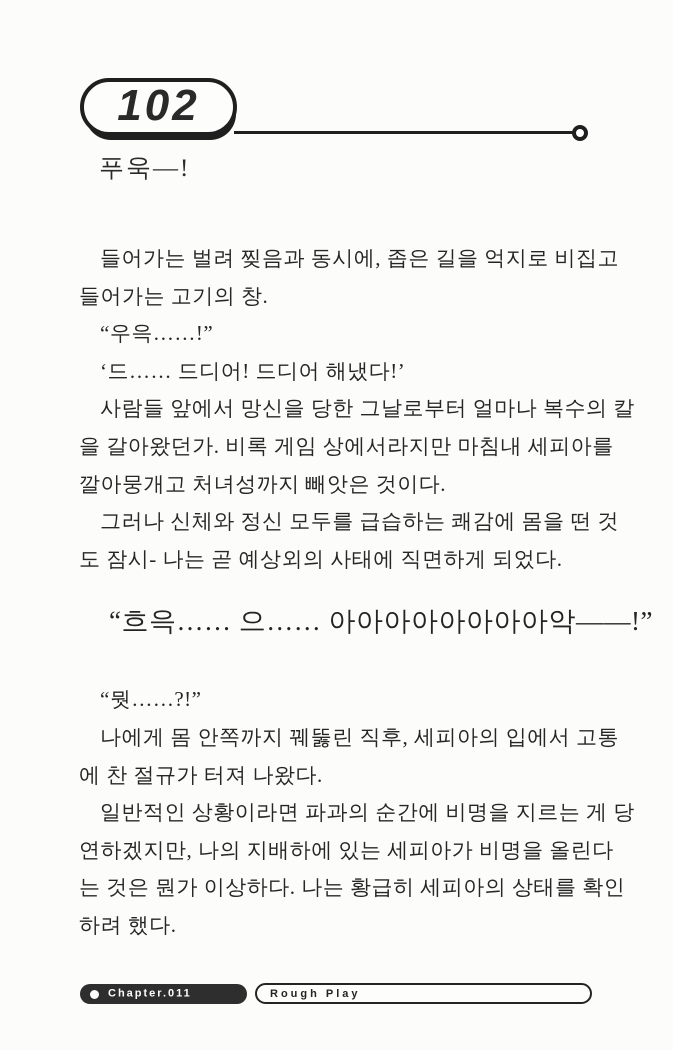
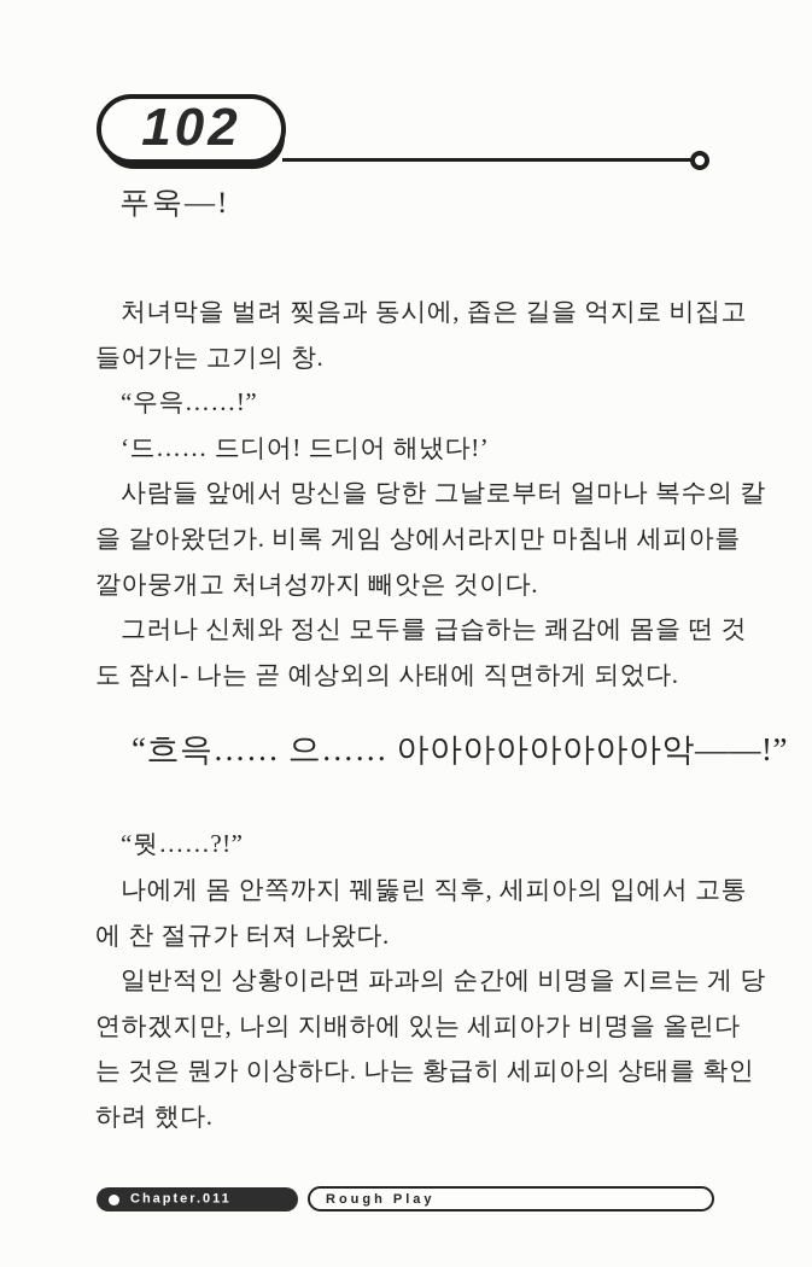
  102
  푸욱—!
- 들어가는 벌려 찢음과 동시에, 좁은 길을 억지로 비집고
+ 처녀막을 벌려 찢음과 동시에, 좁은 길을 억지로 비집고
  들어가는 고기의 창.
  “우윽……!”
  ‘드…… 드디어! 드디어 해냈다!’
  사람들 앞에서 망신을 당한 그날로부터 얼마나 복수의 칼
  을 갈아왔던가. 비록 게임 상에서라지만 마침내 세피아를
  깔아뭉개고 처녀성까지 빼앗은 것이다.
  그러나 신체와 정신 모두를 급습하는 쾌감에 몸을 떤 것
  도 잠시- 나는 곧 예상외의 사태에 직면하게 되었다.
  “흐윽…… 으…… 아아아아아아아아악——!”
  “뭣……?!”
  나에게 몸 안쪽까지 꿰뚫린 직후, 세피아의 입에서 고통
  에 찬 절규가 터져 나왔다.
  일반적인 상황이라면 파과의 순간에 비명을 지르는 게 당
  연하겠지만, 나의 지배하에 있는 세피아가 비명을 올린다
  는 것은 뭔가 이상하다. 나는 황급히 세피아의 상태를 확인
  하려 했다.
  Chapter.011
  Rough Play
